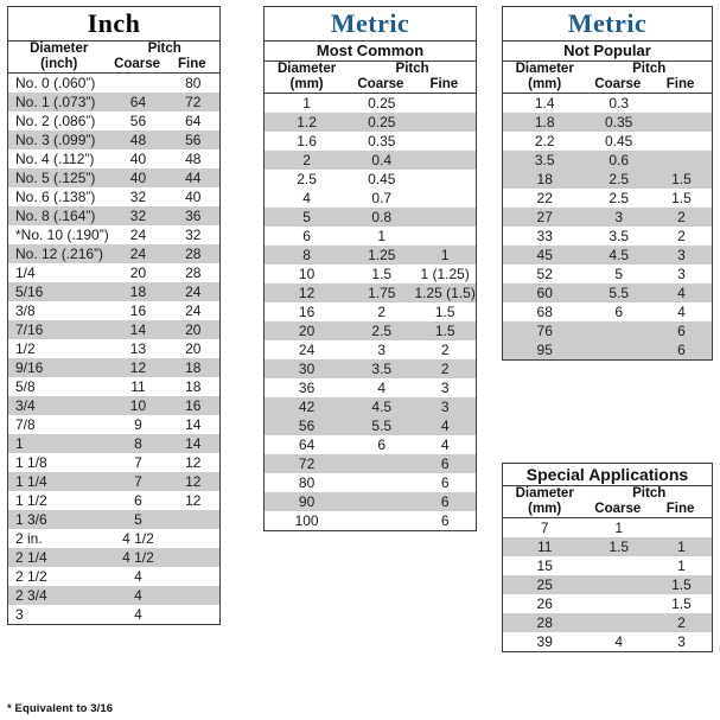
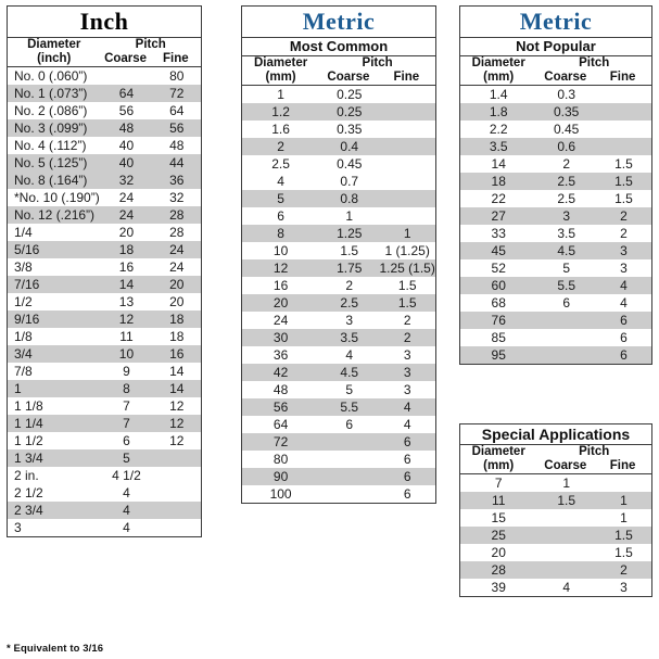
  Inch
  Diameter (inch)	Pitch Coarse Fine
  No. 0 (.060”)		80
  No. 1 (.073”)	64	72
  No. 2 (.086”)	56	64
  No. 3 (.099”)	48	56
  No. 4 (.112”)	40	48
  No. 5 (.125”)	40	44
- No. 6 (.138”)	32	40
  No. 8 (.164”)	32	36
  *No. 10 (.190”)	24	32
  No. 12 (.216”)	24	28
  1/4	20	28
  5/16	18	24
  3/8	16	24
  7/16	14	20
  1/2	13	20
  9/16	12	18
- 5/8	11	18
+ 1/8	11	18
  3/4	10	16
  7/8	9	14
  1	8	14
  1 1/8	7	12
  1 1/4	7	12
  1 1/2	6	12
- 1 3/6	5
+ 1 3/4	5
  2 in.	4 1/2
- 2 1/4	4 1/2
  2 1/2	4
  2 3/4	4
  3	4
  * Equivalent to 3/16
  Metric
  Most Common
  Diameter (mm)	Pitch Coarse Fine
  1	0.25
  1.2	0.25
  1.6	0.35
  2	0.4
  2.5	0.45
  4	0.7
  5	0.8
  6	1
  8	1.25	1
  10	1.5	1 (1.25)
  12	1.75	1.25 (1.5)
  16	2	1.5
  20	2.5	1.5
  24	3	2
  30	3.5	2
  36	4	3
  42	4.5	3
+ 48	5	3
  56	5.5	4
  64	6	4
  72		6
  80		6
  90		6
  100		6
  Metric
  Not Popular
  Diameter (mm)	Pitch Coarse Fine
  1.4	0.3
  1.8	0.35
  2.2	0.45
  3.5	0.6
+ 14	2	1.5
  18	2.5	1.5
  22	2.5	1.5
  27	3	2
  33	3.5	2
  45	4.5	3
  52	5	3
  60	5.5	4
  68	6	4
  76		6
+ 85		6
  95		6
  Special Applications
  Diameter (mm)	Pitch Coarse Fine
  7	1
  11	1.5	1
  15		1
  25		1.5
- 26		1.5
+ 20		1.5
  28		2
  39	4	3
